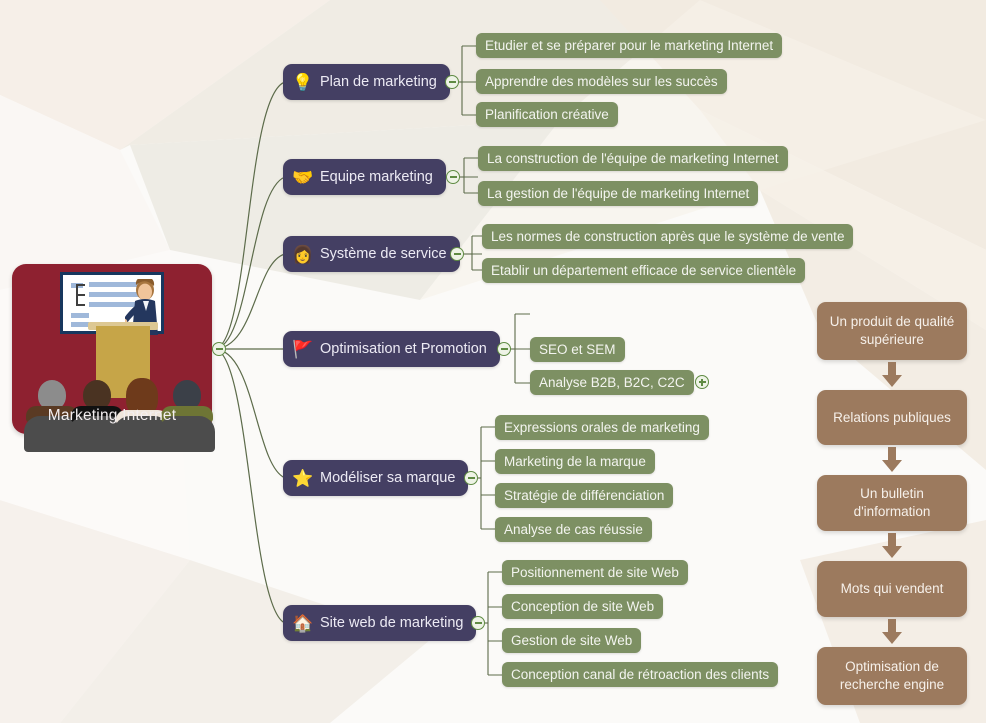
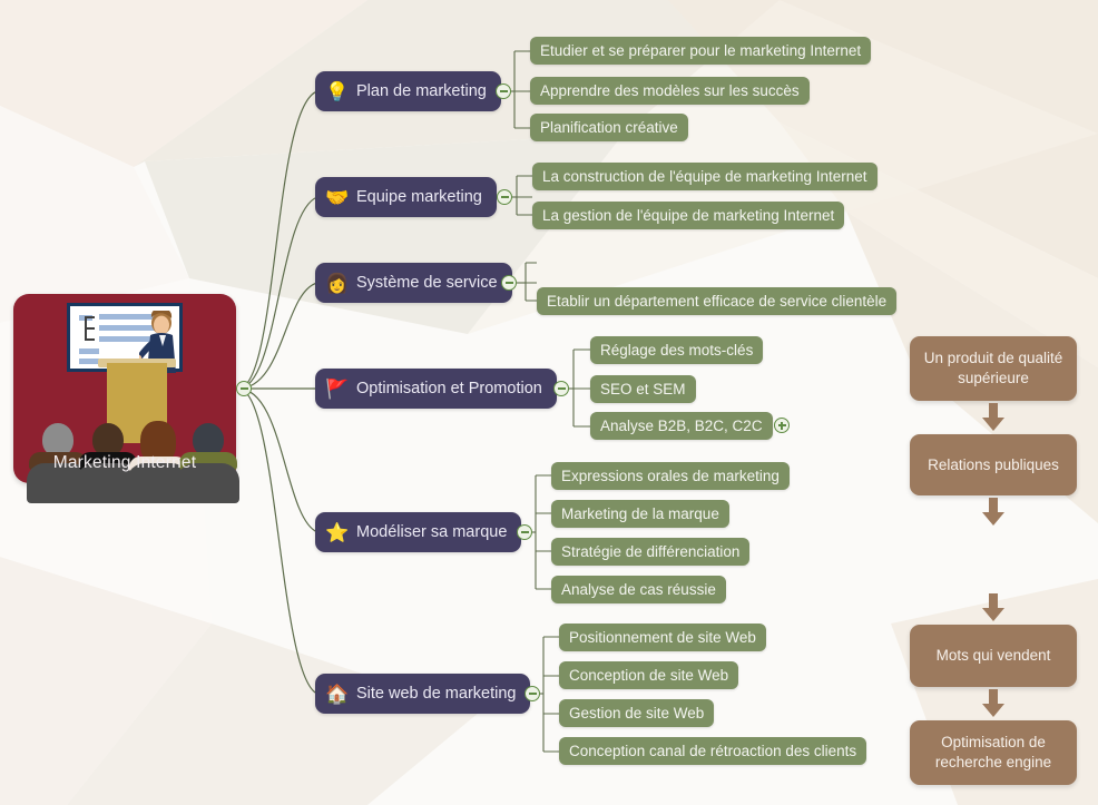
  Marketing Internet
  💡
  Plan de marketing
  Etudier et se préparer pour le marketing Internet
  Apprendre des modèles sur les succès
  Planification créative
  🤝
  Equipe marketing
  La construction de l'équipe de marketing Internet
  La gestion de l'équipe de marketing Internet
  👩
  Système de service
- Les normes de construction après que le système de vente
  Etablir un département efficace de service clientèle
  🚩
  Optimisation et Promotion
+ Réglage des mots-clés
  SEO et SEM
  Analyse B2B, B2C, C2C
  ⭐
  Modéliser sa marque
  Expressions orales de marketing
  Marketing de la marque
  Stratégie de différenciation
  Analyse de cas réussie
  🏠
  Site web de marketing
  Positionnement de site Web
  Conception de site Web
  Gestion de site Web
  Conception canal de rétroaction des clients
  Un produit de qualité supérieure
  Relations publiques
- Un bulletin d'information
  Mots qui vendent
  Optimisation de recherche engine
